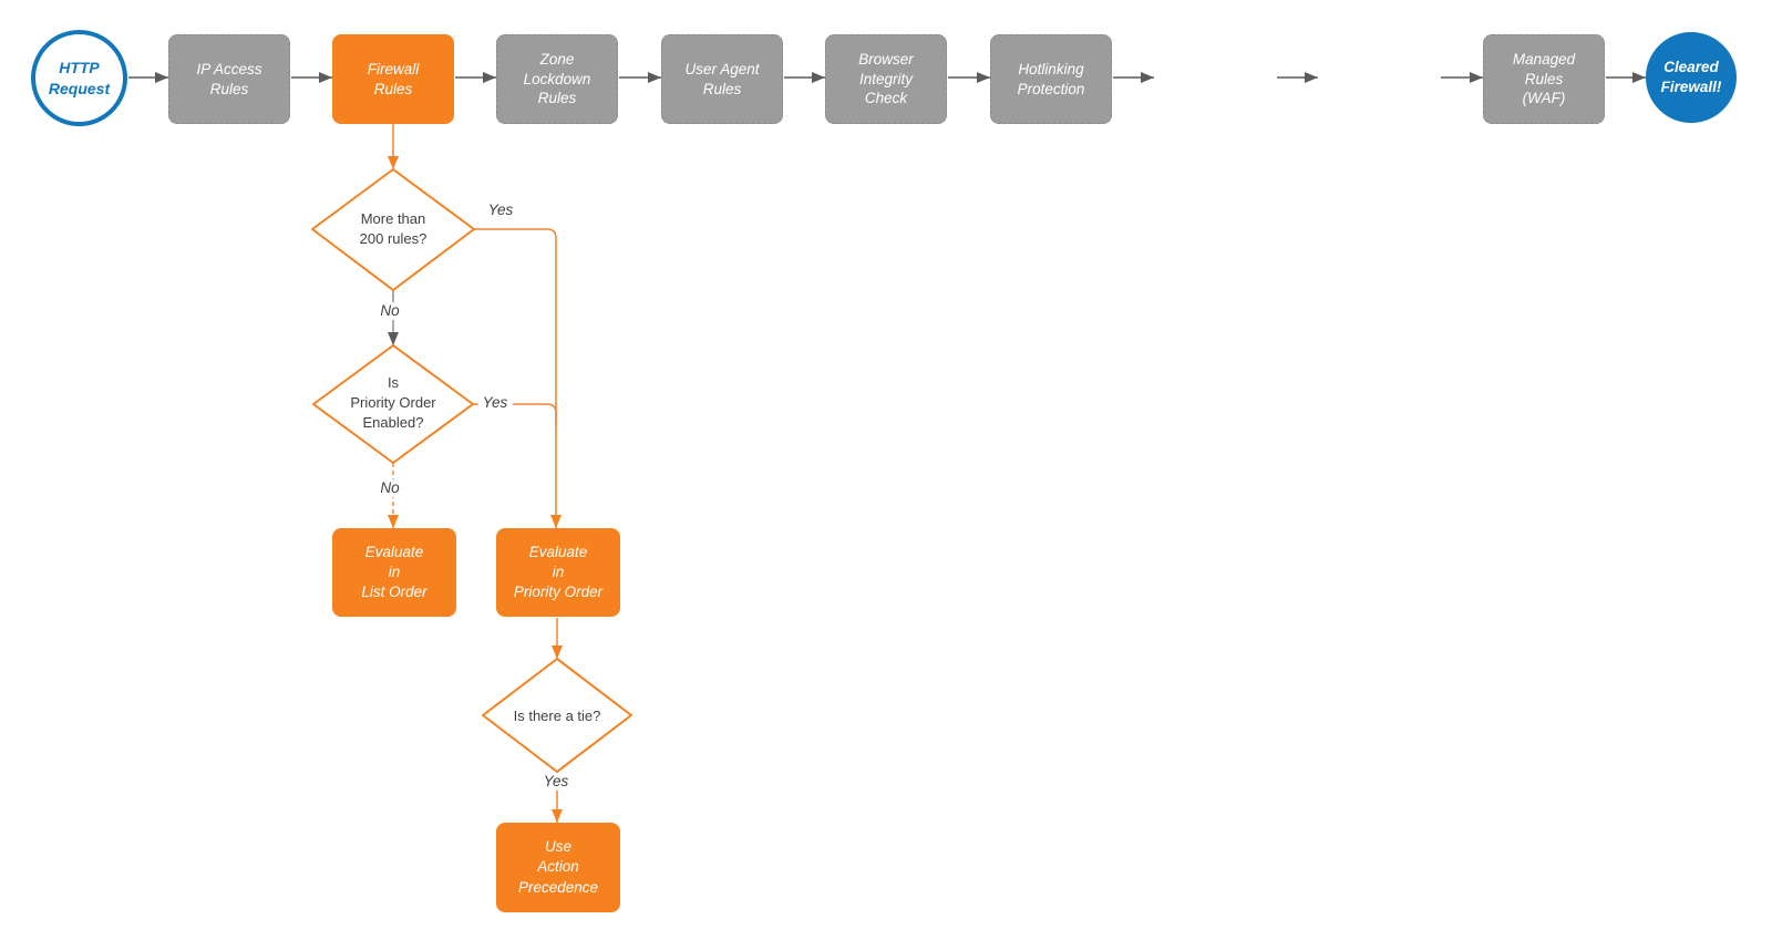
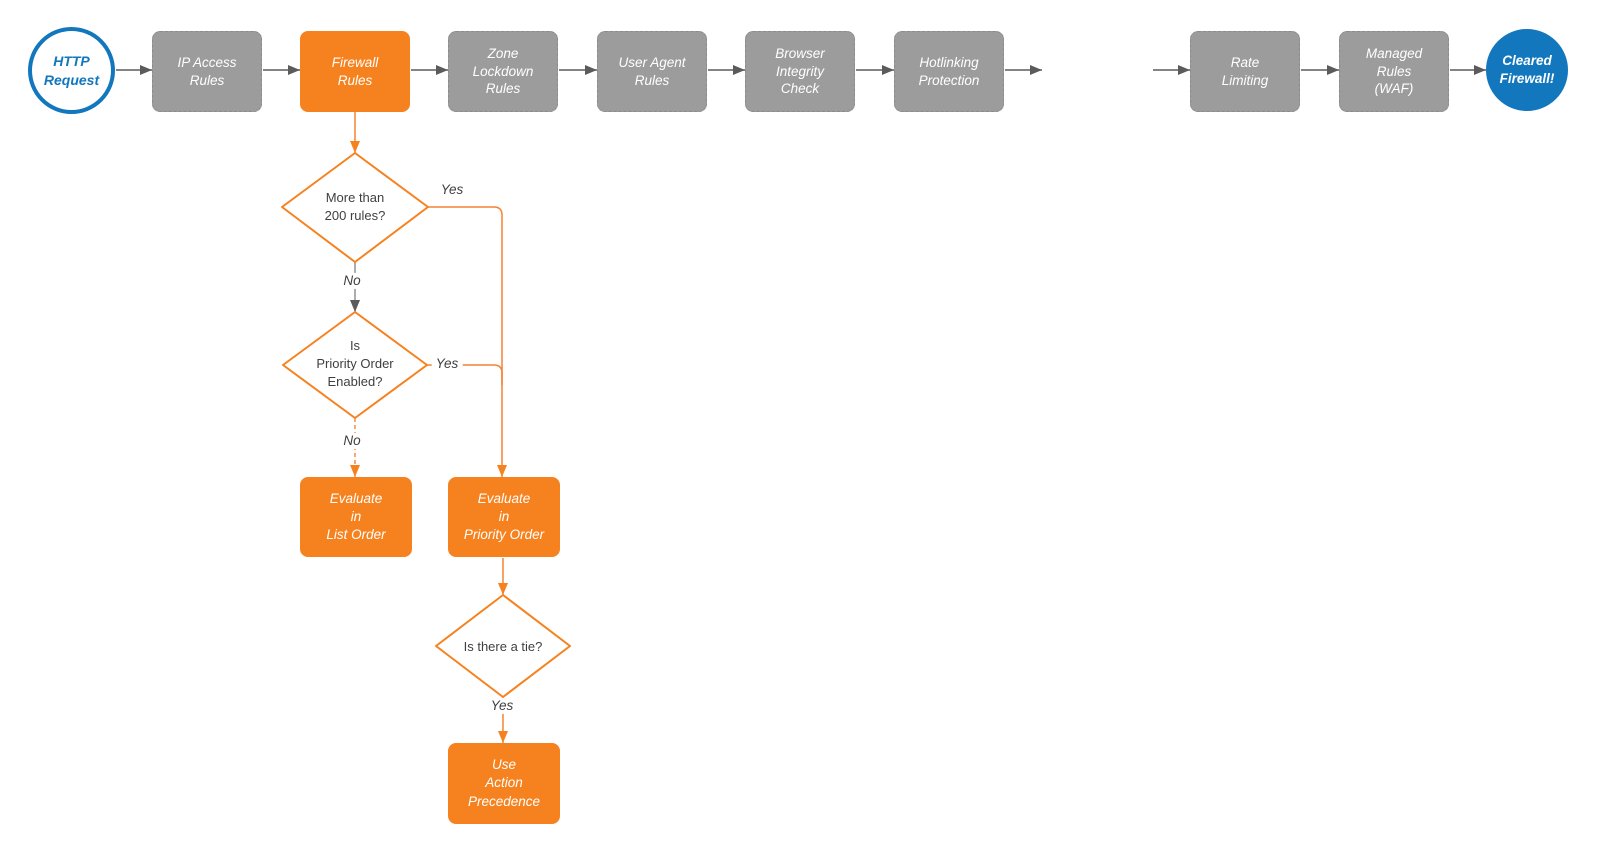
  HTTP
  Request
  Cleared
  Firewall!
  IP Access
  Rules
  Firewall
  Rules
  Zone
  Lockdown
  Rules
  User Agent
  Rules
  Browser
  Integrity
  Check
  Hotlinking
  Protection
+ Rate
+ Limiting
  Managed
  Rules
  (WAF)
  More than
  200 rules?
  Is
  Priority Order
  Enabled?
  Is there a tie?
  Yes
  No
  Yes
  No
  Yes
  Evaluate
  in
  List Order
  Evaluate
  in
  Priority Order
  Use
  Action
  Precedence
